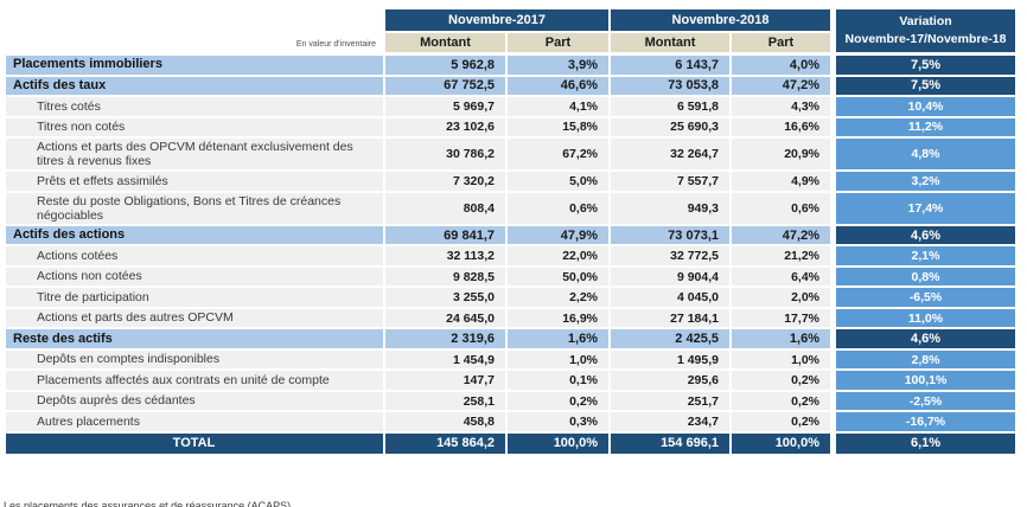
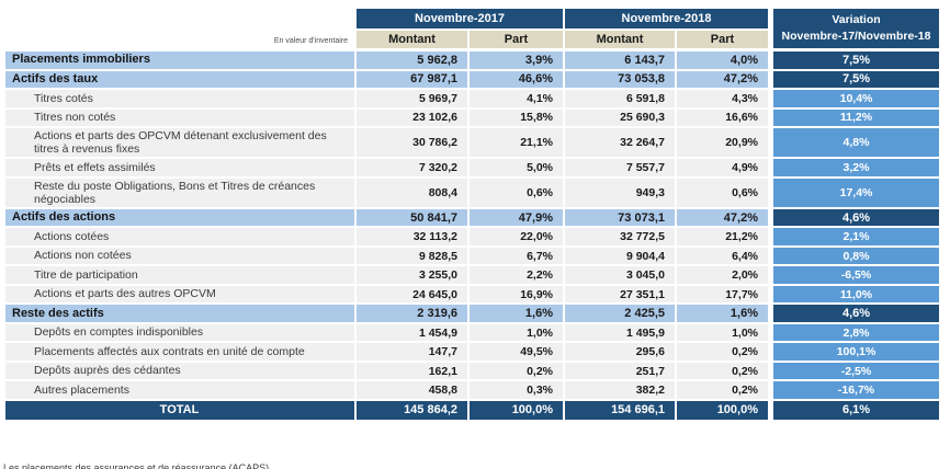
  	Novembre-2017	Novembre-2018	Variation Novembre-17/Novembre-18
  Placements immobiliers	5 962,8	3,9%	6 143,7	4,0%	7,5%
- Actifs des taux	67 752,5	46,6%	73 053,8	47,2%	7,5%
+ Actifs des taux	67 987,1	46,6%	73 053,8	47,2%	7,5%
  Titres cotés	5 969,7	4,1%	6 591,8	4,3%	10,4%
  Titres non cotés	23 102,6	15,8%	25 690,3	16,6%	11,2%
- Actions et parts des OPCVM détenant exclusivement des titres à revenus fixes	30 786,2	67,2%	32 264,7	20,9%	4,8%
+ Actions et parts des OPCVM détenant exclusivement des titres à revenus fixes	30 786,2	21,1%	32 264,7	20,9%	4,8%
  Prêts et effets assimilés	7 320,2	5,0%	7 557,7	4,9%	3,2%
  Reste du poste Obligations, Bons et Titres de créances négociables	808,4	0,6%	949,3	0,6%	17,4%
- Actifs des actions	69 841,7	47,9%	73 073,1	47,2%	4,6%
+ Actifs des actions	50 841,7	47,9%	73 073,1	47,2%	4,6%
  Actions cotées	32 113,2	22,0%	32 772,5	21,2%	2,1%
- Actions non cotées	9 828,5	50,0%	9 904,4	6,4%	0,8%
+ Actions non cotées	9 828,5	6,7%	9 904,4	6,4%	0,8%
- Titre de participation	3 255,0	2,2%	4 045,0	2,0%	-6,5%
+ Titre de participation	3 255,0	2,2%	3 045,0	2,0%	-6,5%
- Actions et parts des autres OPCVM	24 645,0	16,9%	27 184,1	17,7%	11,0%
+ Actions et parts des autres OPCVM	24 645,0	16,9%	27 351,1	17,7%	11,0%
  Reste des actifs	2 319,6	1,6%	2 425,5	1,6%	4,6%
  Depôts en comptes indisponibles	1 454,9	1,0%	1 495,9	1,0%	2,8%
- Placements affectés aux contrats en unité de compte	147,7	0,1%	295,6	0,2%	100,1%
+ Placements affectés aux contrats en unité de compte	147,7	49,5%	295,6	0,2%	100,1%
- Depôts auprès des cédantes	258,1	0,2%	251,7	0,2%	-2,5%
+ Depôts auprès des cédantes	162,1	0,2%	251,7	0,2%	-2,5%
- Autres placements	458,8	0,3%	234,7	0,2%	-16,7%
+ Autres placements	458,8	0,3%	382,2	0,2%	-16,7%
  TOTAL	145 864,2	100,0%	154 696,1	100,0%	6,1%
  Les placements des assurances et de réassurance (ACAPS)
